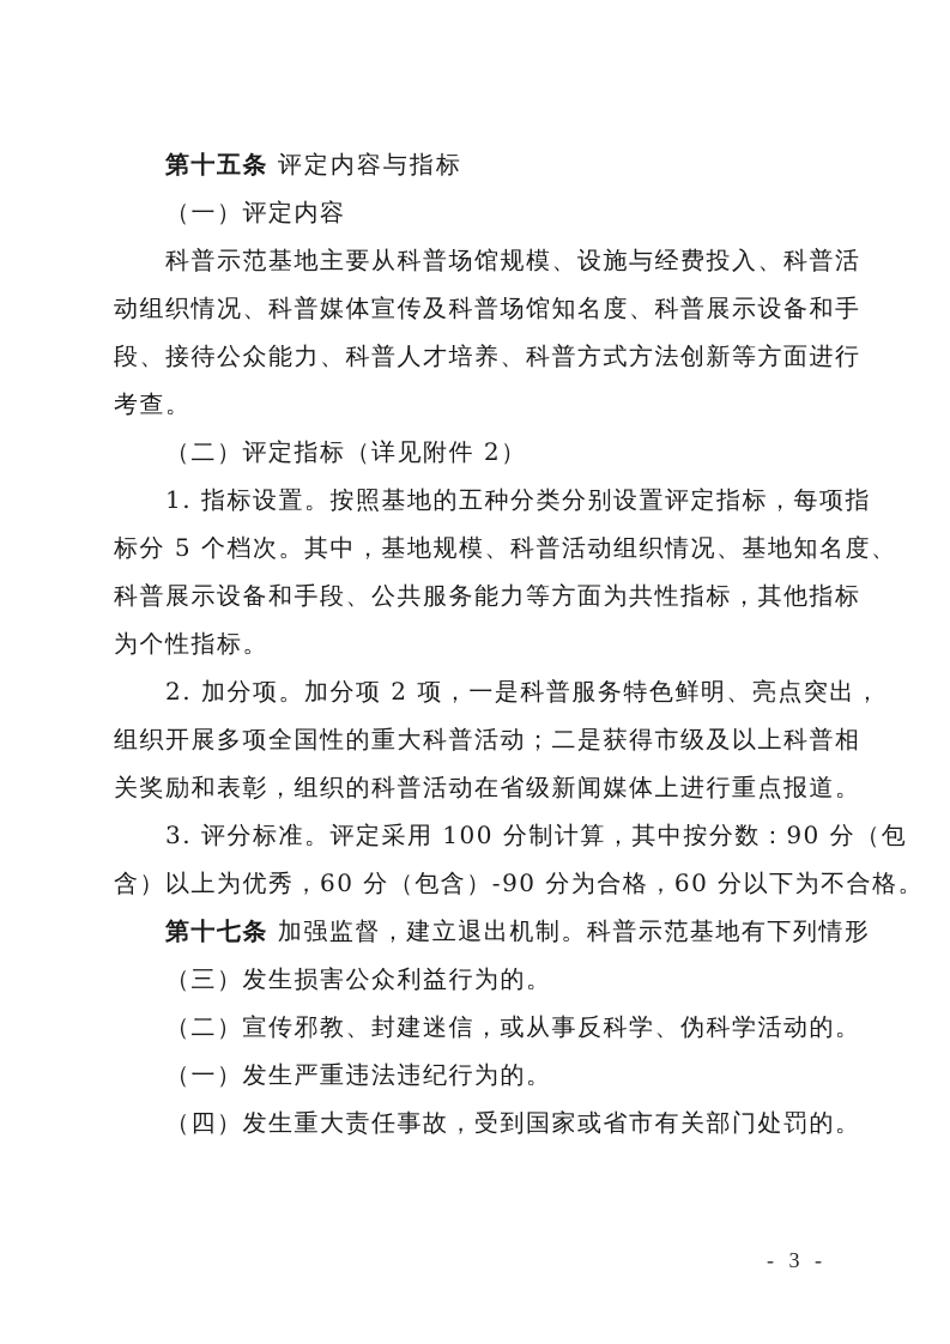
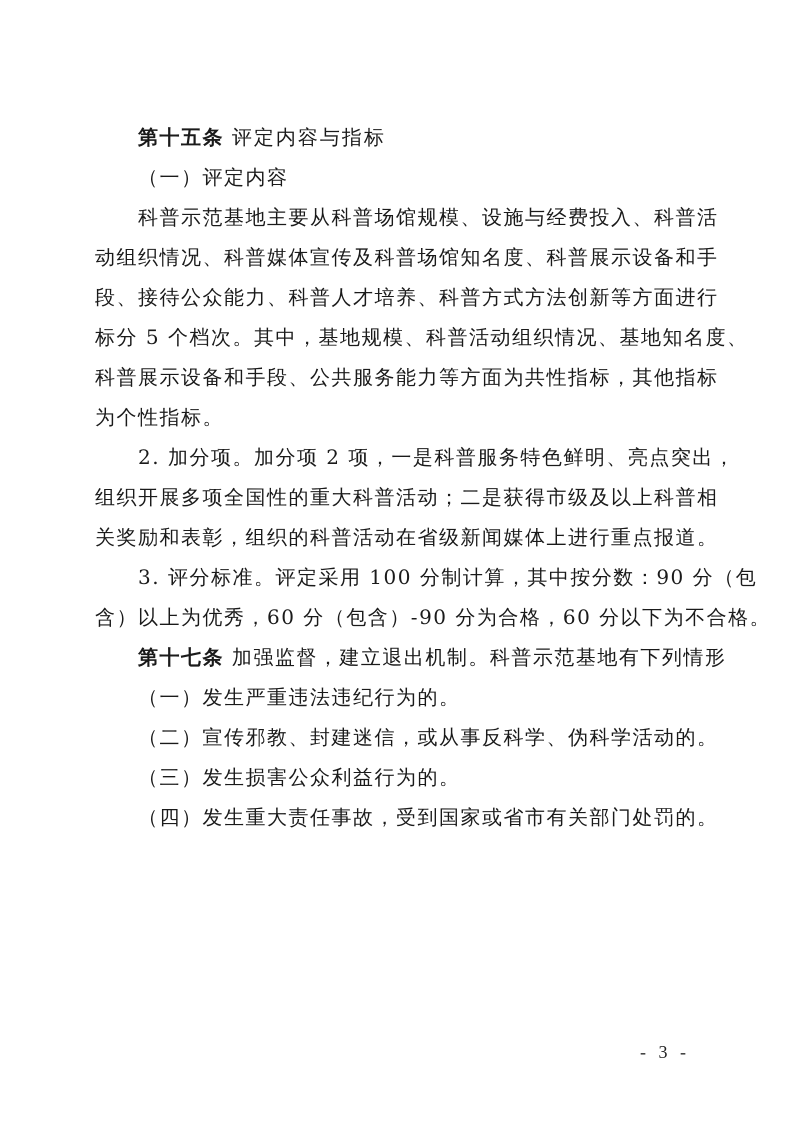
  第十五条 评定内容与指标
  （一）评定内容
  科普示范基地主要从科普场馆规模、设施与经费投入、科普活
  动组织情况、科普媒体宣传及科普场馆知名度、科普展示设备和手
  段、接待公众能力、科普人才培养、科普方式方法创新等方面进行
- 考查。
- （二）评定指标（详见附件 2）
- 1. 指标设置。按照基地的五种分类分别设置评定指标，每项指
  标分 5 个档次。其中，基地规模、科普活动组织情况、基地知名度、
  科普展示设备和手段、公共服务能力等方面为共性指标，其他指标
  为个性指标。
  2. 加分项。加分项 2 项，一是科普服务特色鲜明、亮点突出，
  组织开展多项全国性的重大科普活动；二是获得市级及以上科普相
  关奖励和表彰，组织的科普活动在省级新闻媒体上进行重点报道。
  3. 评分标准。评定采用 100 分制计算，其中按分数：90 分（包
  含）以上为优秀，60 分（包含）-90 分为合格，60 分以下为不合格。
  第十七条 加强监督，建立退出机制。科普示范基地有下列情形
- （三）发生损害公众利益行为的。
+ （一）发生严重违法违纪行为的。
  （二）宣传邪教、封建迷信，或从事反科学、伪科学活动的。
- （一）发生严重违法违纪行为的。
+ （三）发生损害公众利益行为的。
  （四）发生重大责任事故，受到国家或省市有关部门处罚的。
  - 3 -
